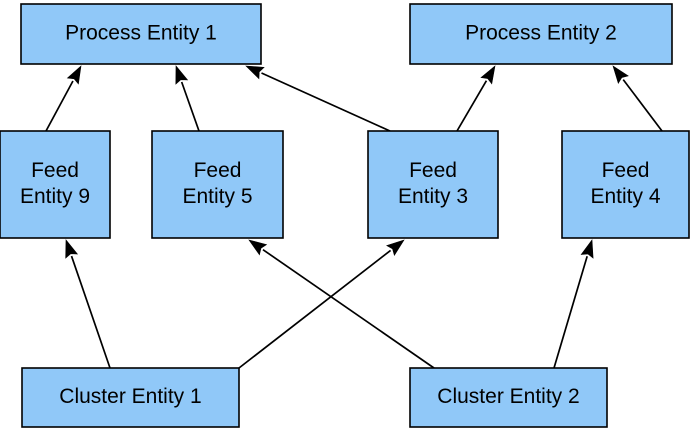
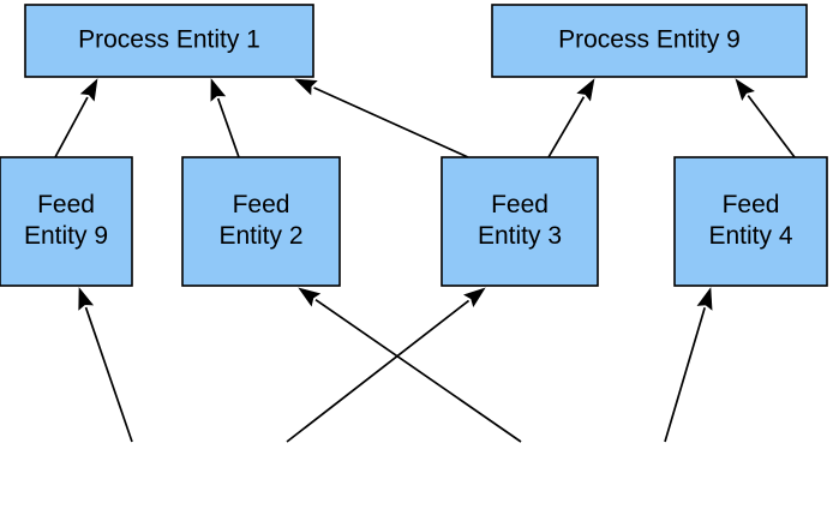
  Process Entity 1
- Process Entity 2
+ Process Entity 9
  Feed
  Entity 9
  Feed
- Entity 5
+ Entity 2
  Feed
  Entity 3
  Feed
  Entity 4
- Cluster Entity 1
- Cluster Entity 2
